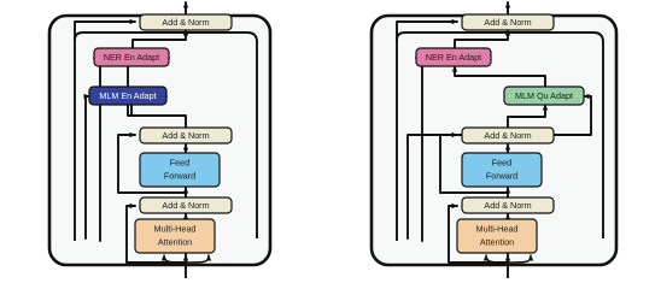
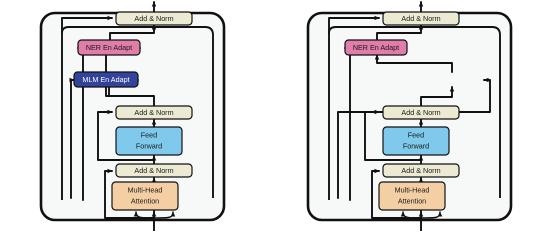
  Add & Norm
  NER En Adapt
  MLM En Adapt
  Add & Norm
  Feed
  Forward
  Add & Norm
  Multi-Head
  Attention
  Add & Norm
  NER En Adapt
- MLM Qu Adapt
  Add & Norm
  Feed
  Forward
  Add & Norm
  Multi-Head
  Attention
